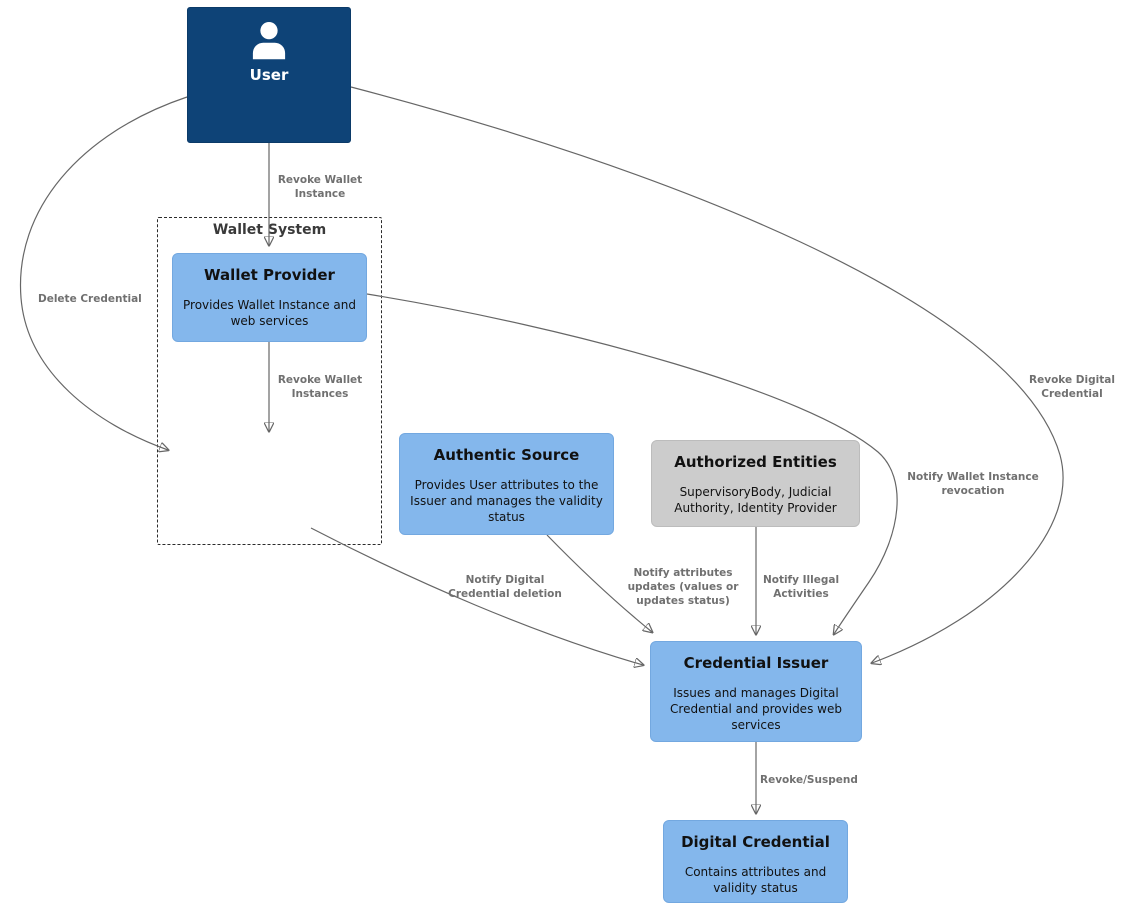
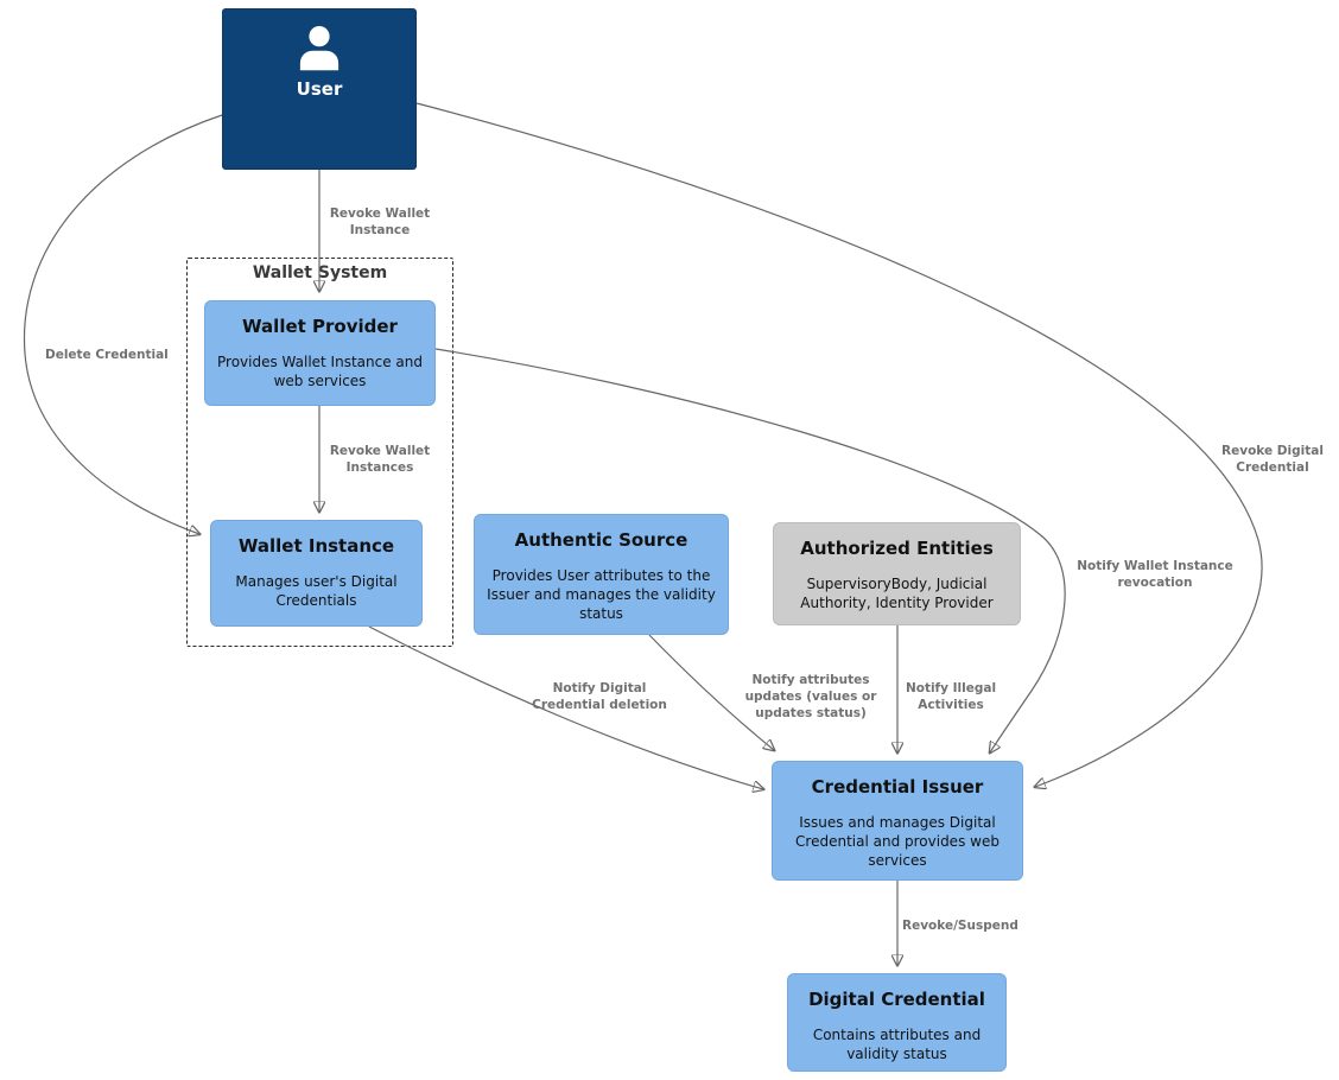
  Wallet System
  User
  Wallet Provider
  Provides Wallet Instance and web services
+ Wallet Instance
+ Manages user's Digital Credentials
  Authentic Source
  Provides User attributes to the Issuer and manages the validity status
  Authorized Entities
  SupervisoryBody, Judicial Authority, Identity Provider
  Credential Issuer
  Issues and manages Digital Credential and provides web services
  Digital Credential
  Contains attributes and validity status
  Revoke Wallet Instance
  Delete Credential
  Revoke Wallet Instances
  Revoke Digital Credential
  Notify Wallet Instance revocation
  Notify Digital Credential deletion
  Notify attributes updates (values or updates status)
  Notify Illegal Activities
  Revoke/Suspend
